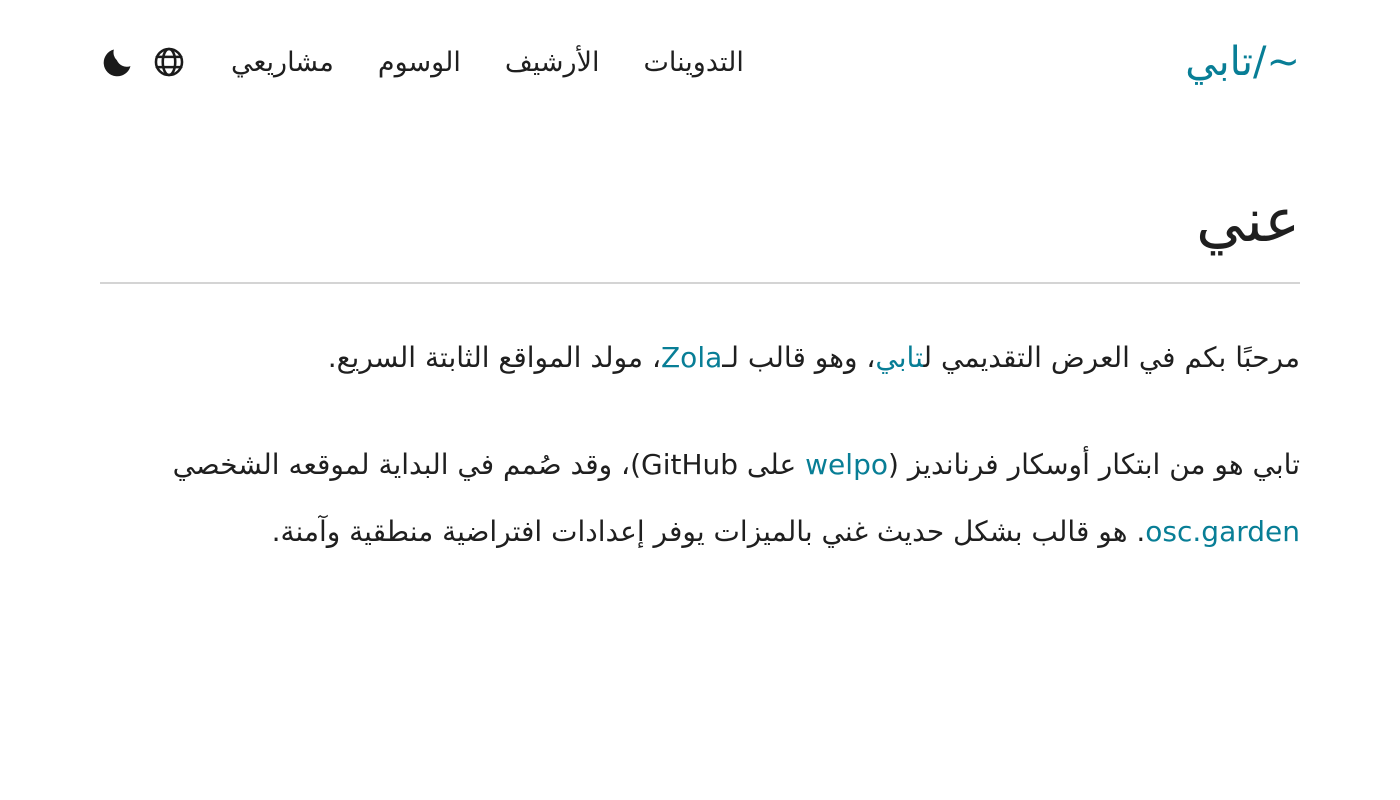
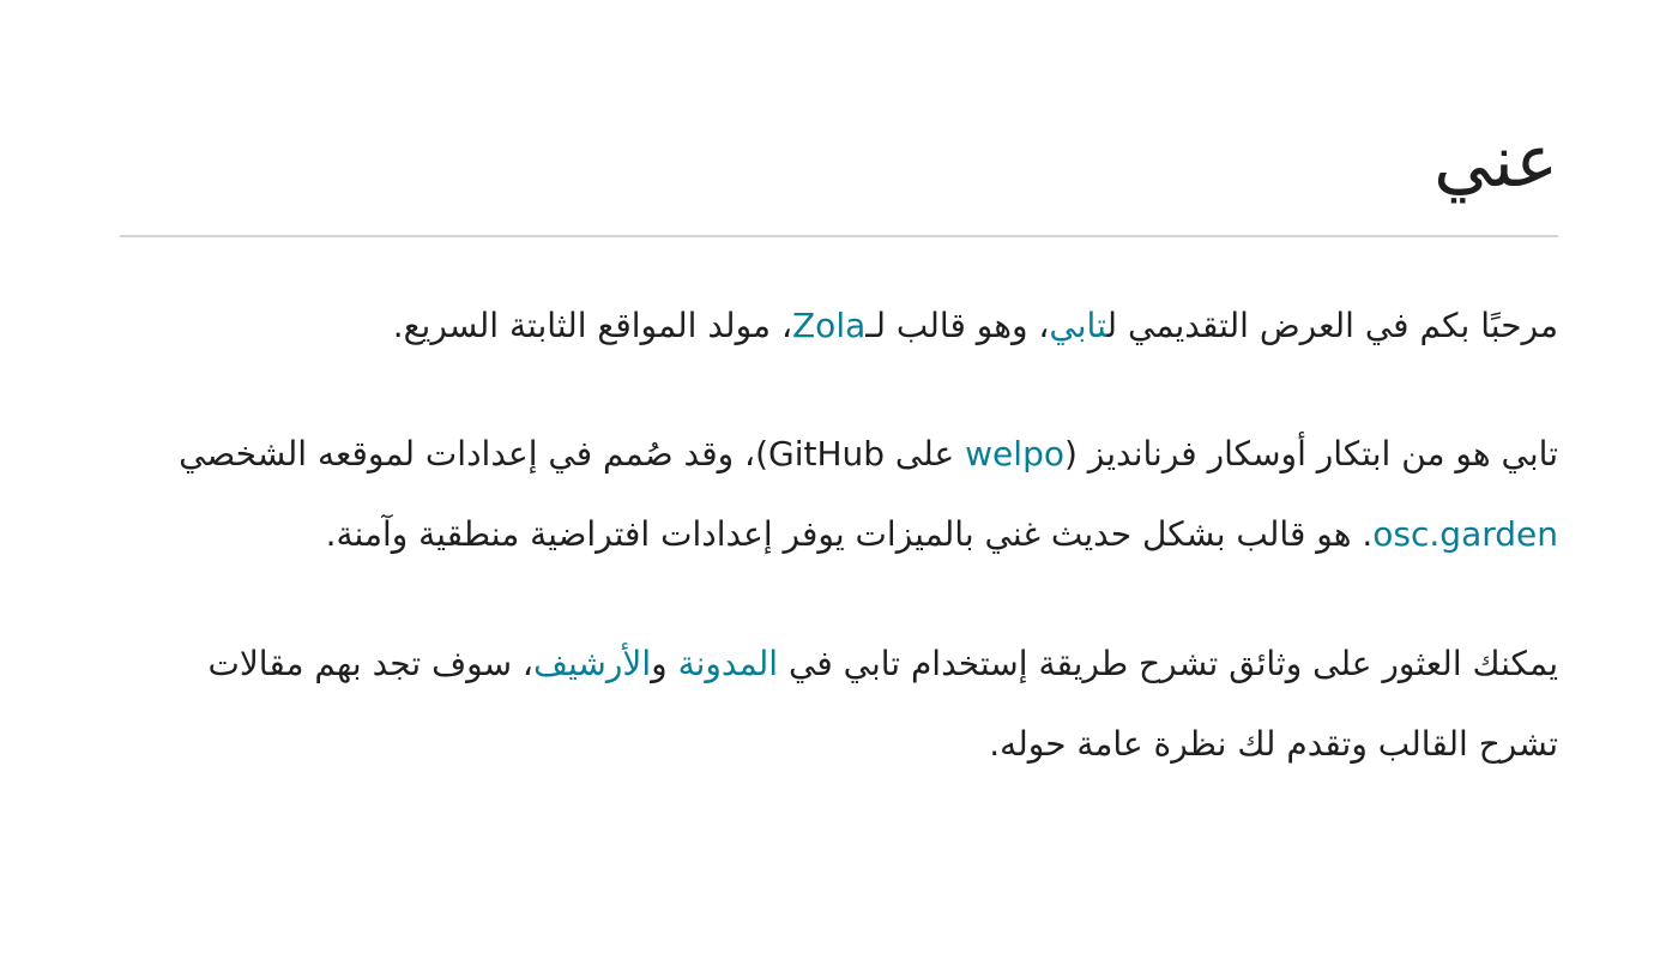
- ~/تابي
- التدوينات
- الأرشيف
- الوسوم
- مشاريعي
  عني
  مرحبًا بكم في العرض التقديمي لتابي، وهو قالب لـZola، مولد المواقع الثابتة السريع.
- تابي هو من ابتكار أوسكار فرنانديز (welpo على GitHub)، وقد صُمم في البداية لموقعه الشخصي osc.garden. هو قالب بشكل حديث غني بالميزات يوفر إعدادات افتراضية منطقية وآمنة.
+ تابي هو من ابتكار أوسكار فرنانديز (welpo على GitHub)، وقد صُمم في إعدادات لموقعه الشخصي osc.garden. هو قالب بشكل حديث غني بالميزات يوفر إعدادات افتراضية منطقية وآمنة.
+ يمكنك العثور على وثائق تشرح طريقة إستخدام تابي في المدونة والأرشيف، سوف تجد بهم مقالات تشرح القالب وتقدم لك نظرة عامة حوله.
